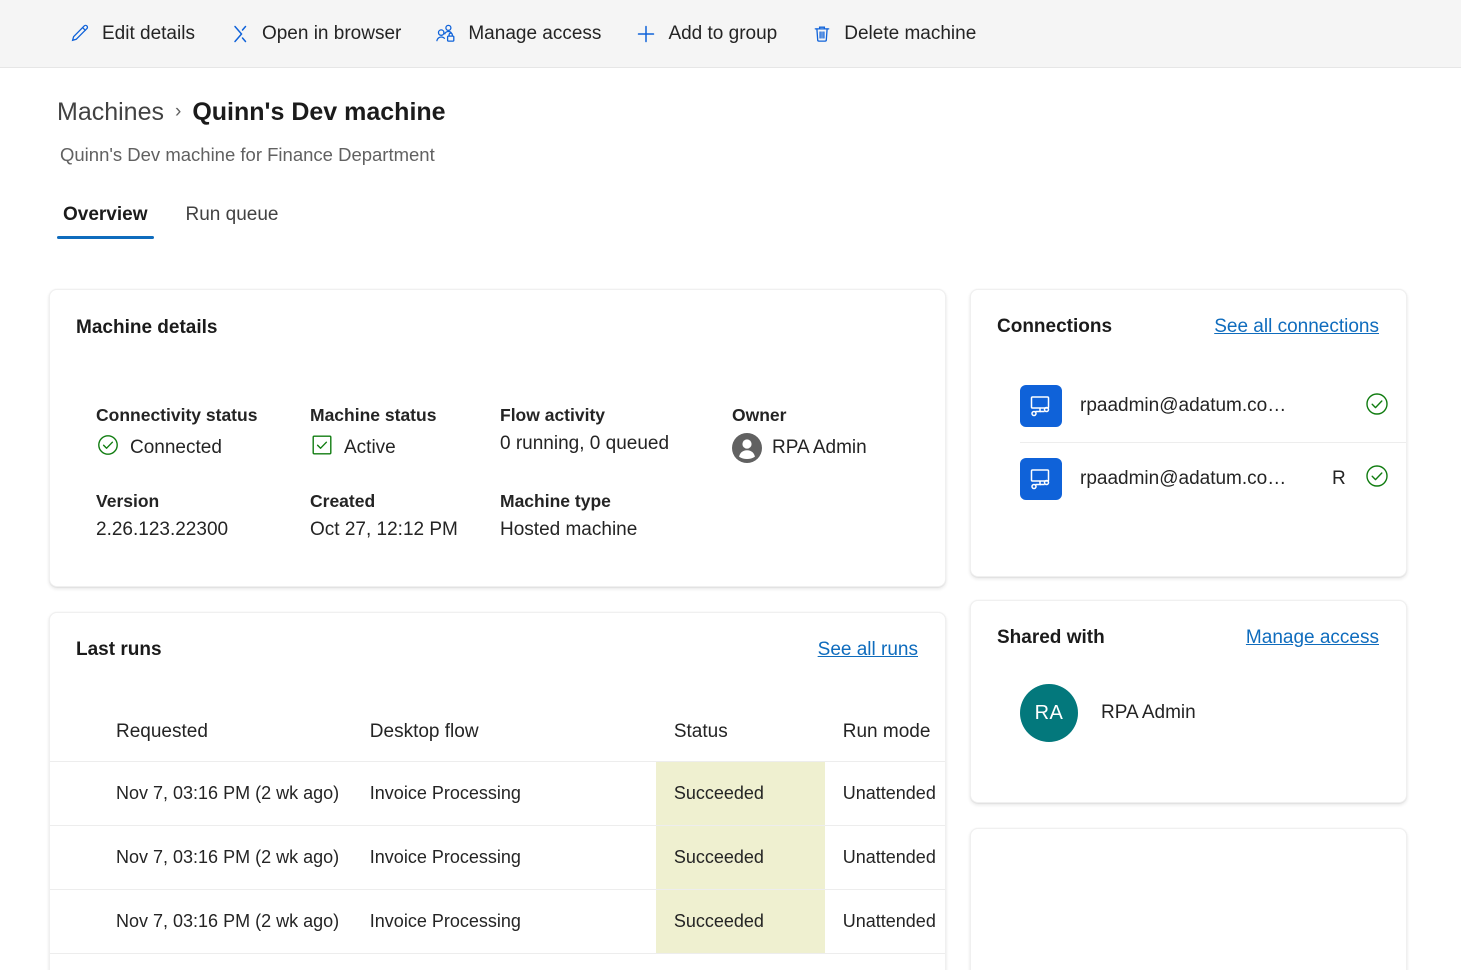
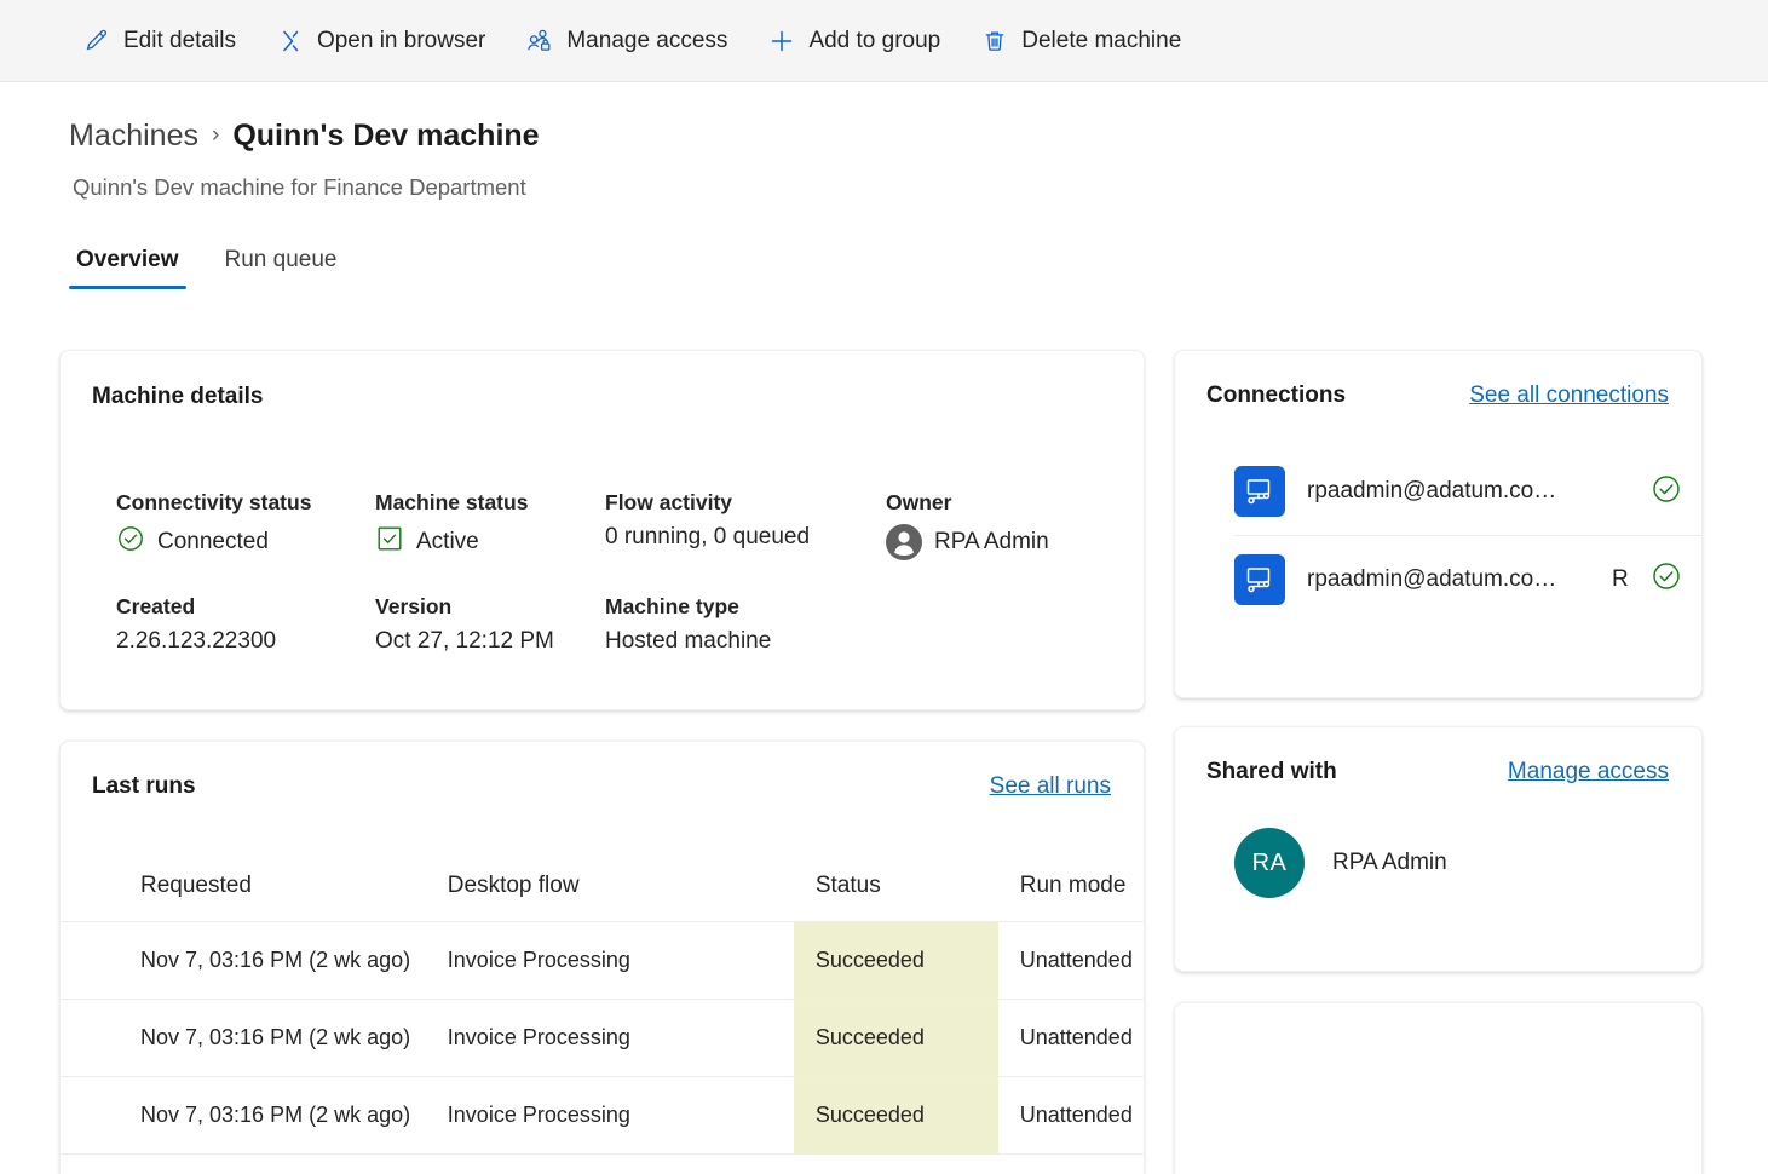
  Edit details
  Open in browser
  Manage access
  Add to group
  Delete machine
  Machines
  ›
  Quinn's Dev machine
  Quinn's Dev machine for Finance Department
  Overview
  Run queue
  Machine details
  Connectivity status
  Connected
  Machine status
  Active
  Flow activity
  0 running, 0 queued
  Owner
  RPA Admin
- Version
+ Created
  2.26.123.22300
- Created
+ Version
  Oct 27, 12:12 PM
  Machine type
  Hosted machine
  Connections
  See all connections
  rpaadmin@adatum.co…
  rpaadmin@adatum.co…
  R
  Last runs
  See all runs
  Requested	Desktop flow	Status	Run mode
  Nov 7, 03:16 PM (2 wk ago)	Invoice Processing	Succeeded	Unattended
  Nov 7, 03:16 PM (2 wk ago)	Invoice Processing	Succeeded	Unattended
  Nov 7, 03:16 PM (2 wk ago)	Invoice Processing	Succeeded	Unattended
  Shared with
  Manage access
  RA
  RPA Admin
